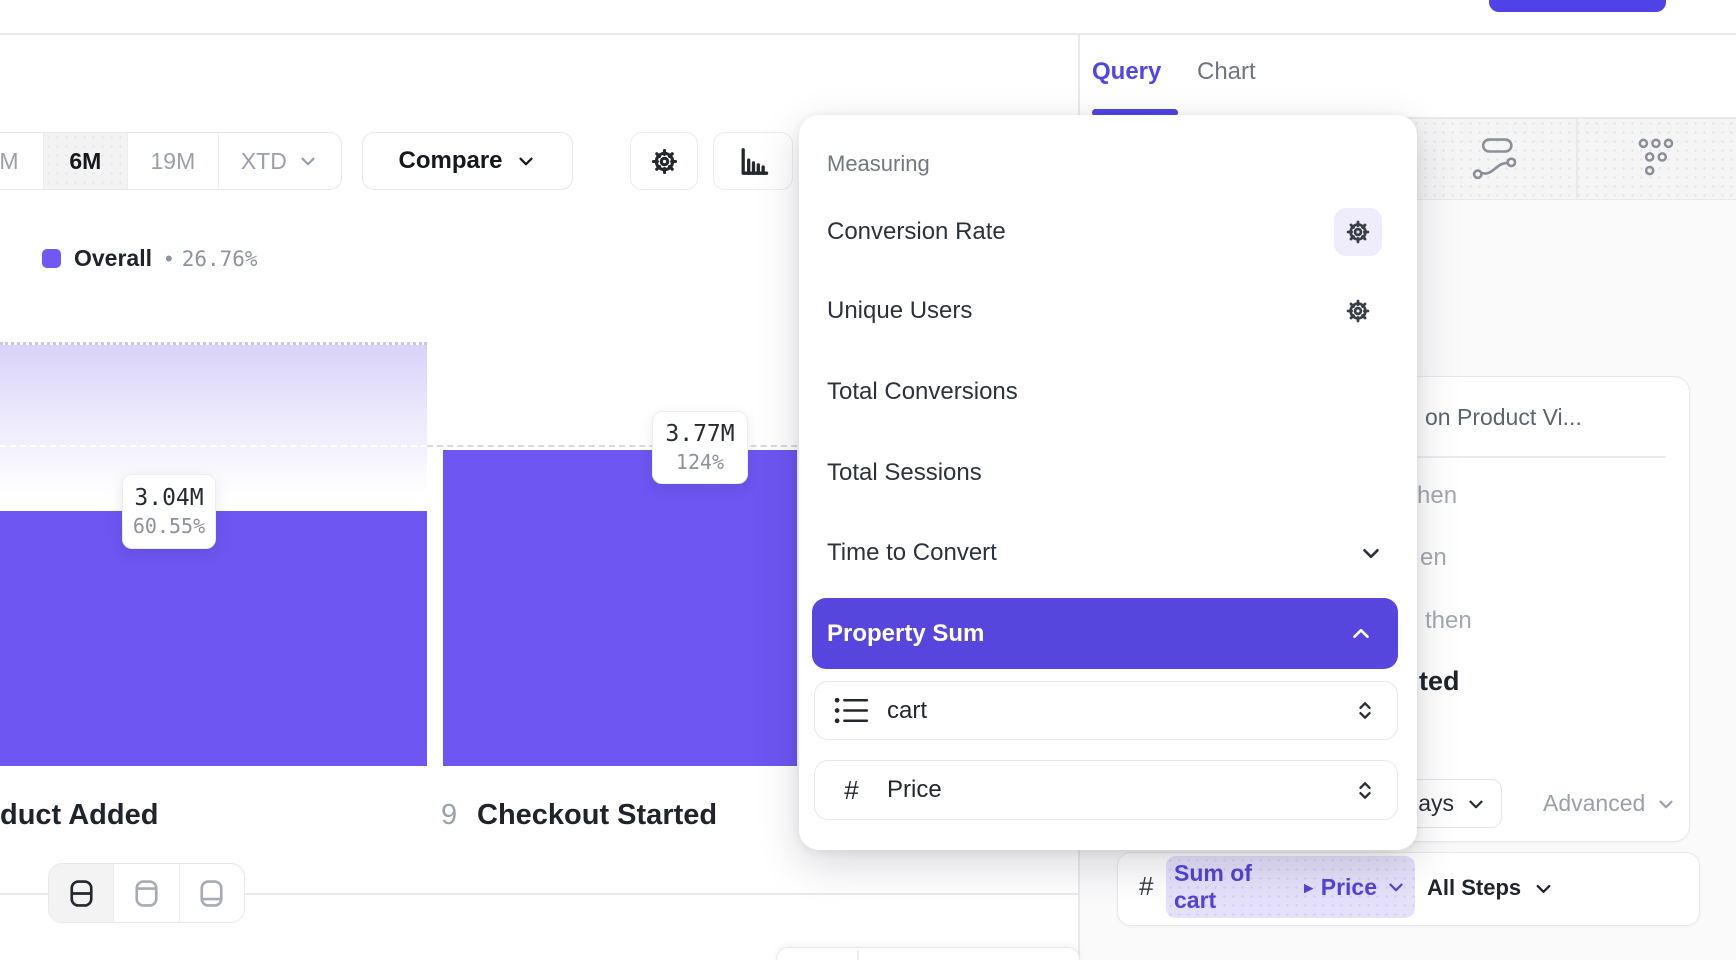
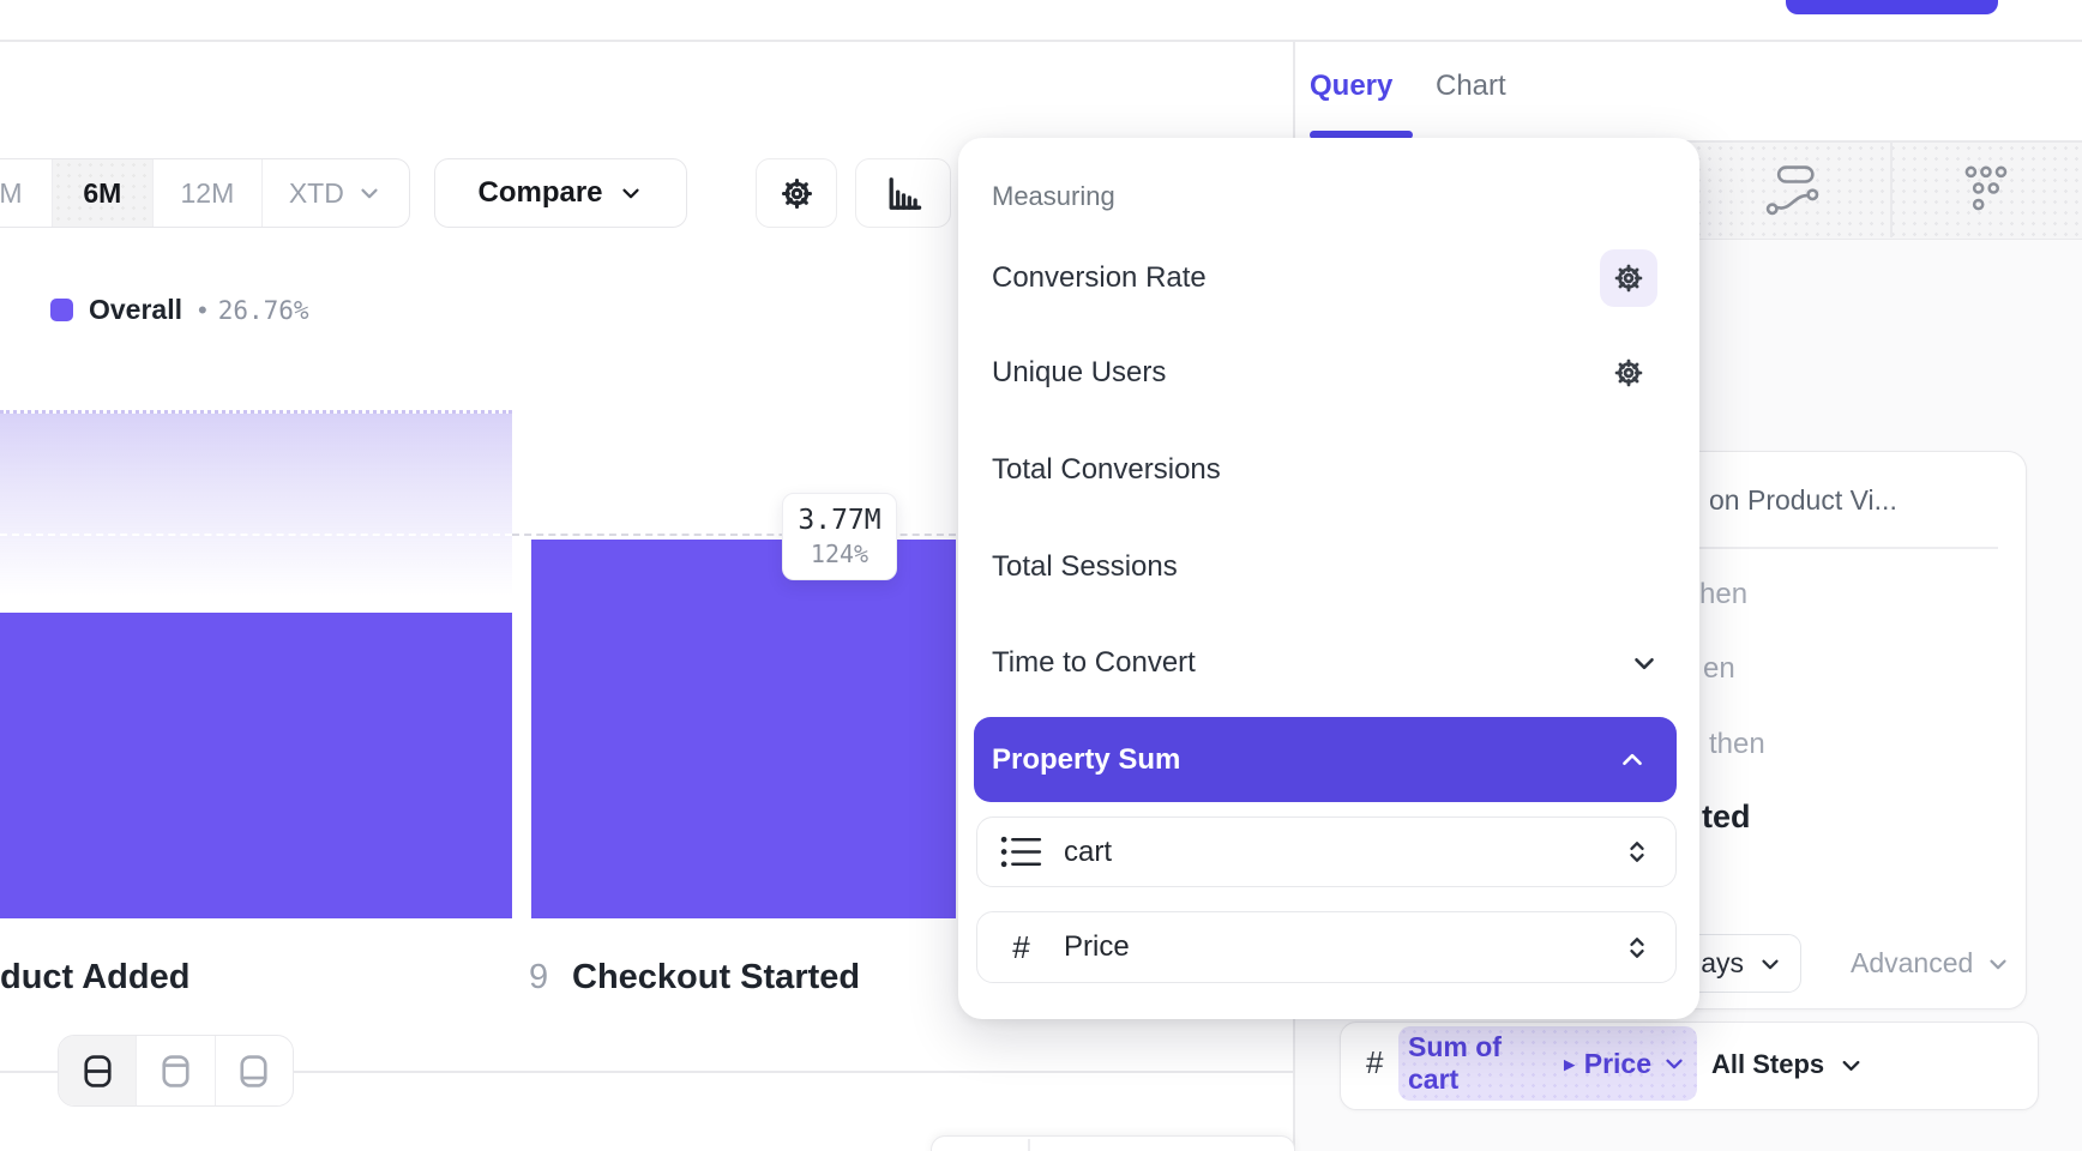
  M
  6M
- 19M
+ 12M
  XTD
  Compare
  Overall
  •
  26.76%
- 3.04M
- 60.55%
  3.77M
  124%
  duct Added
  9
  Checkout Started
  Query
  Chart
  on Product Vi...
  hen
  en
  then
  ted
  ays
  Advanced
  #
  Sum of cart
  ▸
  Price
  All Steps
  Measuring
  Conversion Rate
  Unique Users
  Total Conversions
  Total Sessions
  Time to Convert
  Property Sum
  cart
  #
  Price
